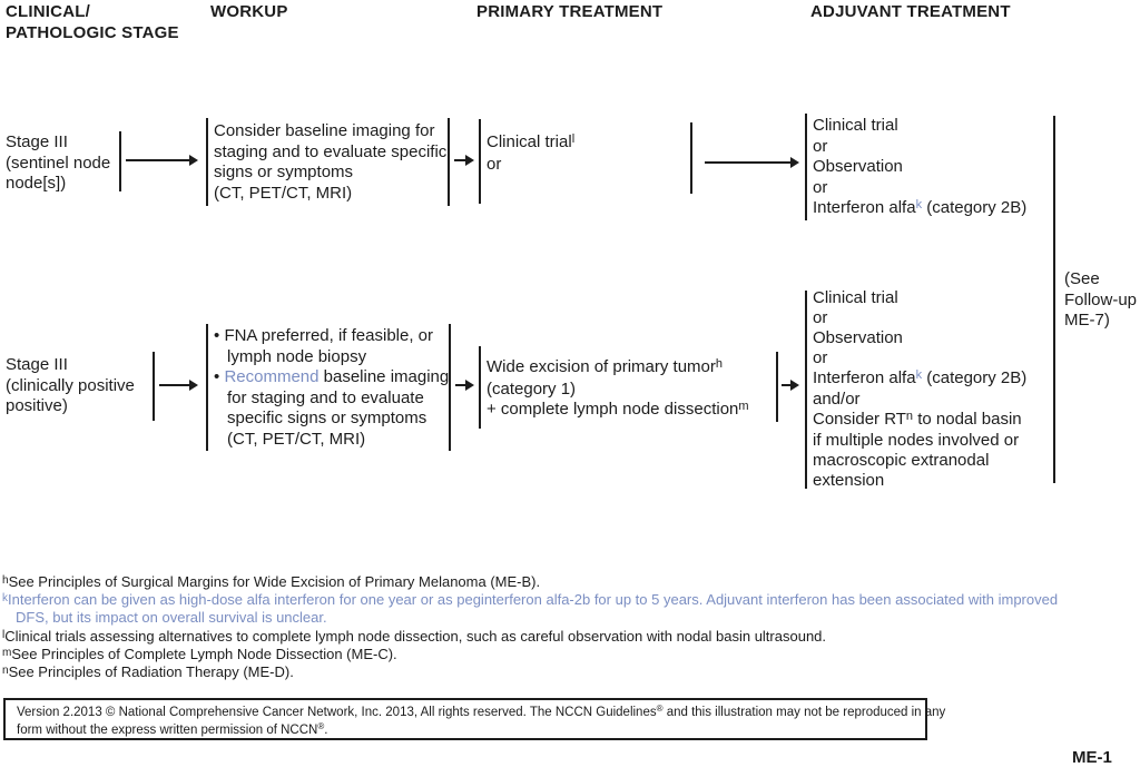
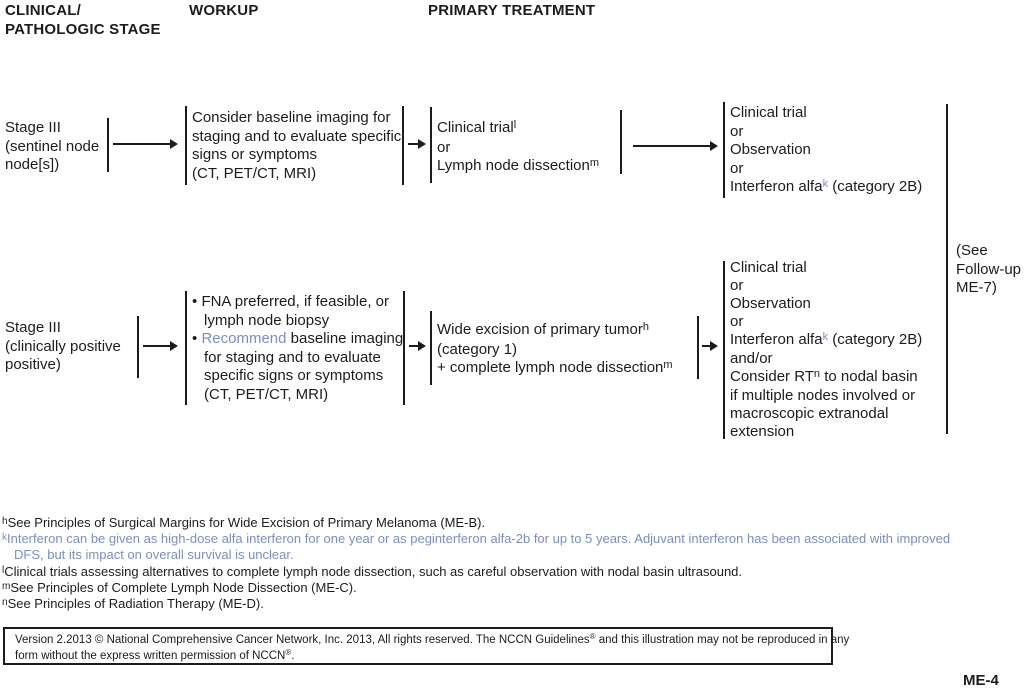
  CLINICAL/
  PATHOLOGIC STAGE
  WORKUP
  PRIMARY TREATMENT
- ADJUVANT TREATMENT
  Stage III
  (sentinel node
  node[s])
  Consider baseline imaging for
  staging and to evaluate specific
  signs or symptoms
  (CT, PET/CT, MRI)
  Clinical triall
  or
+ Lymph node dissectionm
  Clinical trial
  or
  Observation
  or
  Interferon alfak (category 2B)
  Stage III
  (clinically positive
  positive)
  • FNA preferred, if feasible, or
  lymph node biopsy
  • Recommend baseline imaging
  for staging and to evaluate
  specific signs or symptoms
  (CT, PET/CT, MRI)
  Wide excision of primary tumorh
  (category 1)
  + complete lymph node dissectionm
  Clinical trial
  or
  Observation
  or
  Interferon alfak (category 2B)
  and/or
  Consider RTn to nodal basin
  if multiple nodes involved or
  macroscopic extranodal
  extension
  (See
  Follow-up
  ME-7)
  hSee Principles of Surgical Margins for Wide Excision of Primary Melanoma (ME-B).
  kInterferon can be given as high-dose alfa interferon for one year or as peginterferon alfa-2b for up to 5 years. Adjuvant interferon has been associated with improved
  DFS, but its impact on overall survival is unclear.
  lClinical trials assessing alternatives to complete lymph node dissection, such as careful observation with nodal basin ultrasound.
  mSee Principles of Complete Lymph Node Dissection (ME-C).
  nSee Principles of Radiation Therapy (ME-D).
  Version 2.2013 © National Comprehensive Cancer Network, Inc. 2013, All rights reserved. The NCCN Guidelines® and this illustration may not be reproduced in any
  form without the express written permission of NCCN®.
- ME-1
+ ME-4
